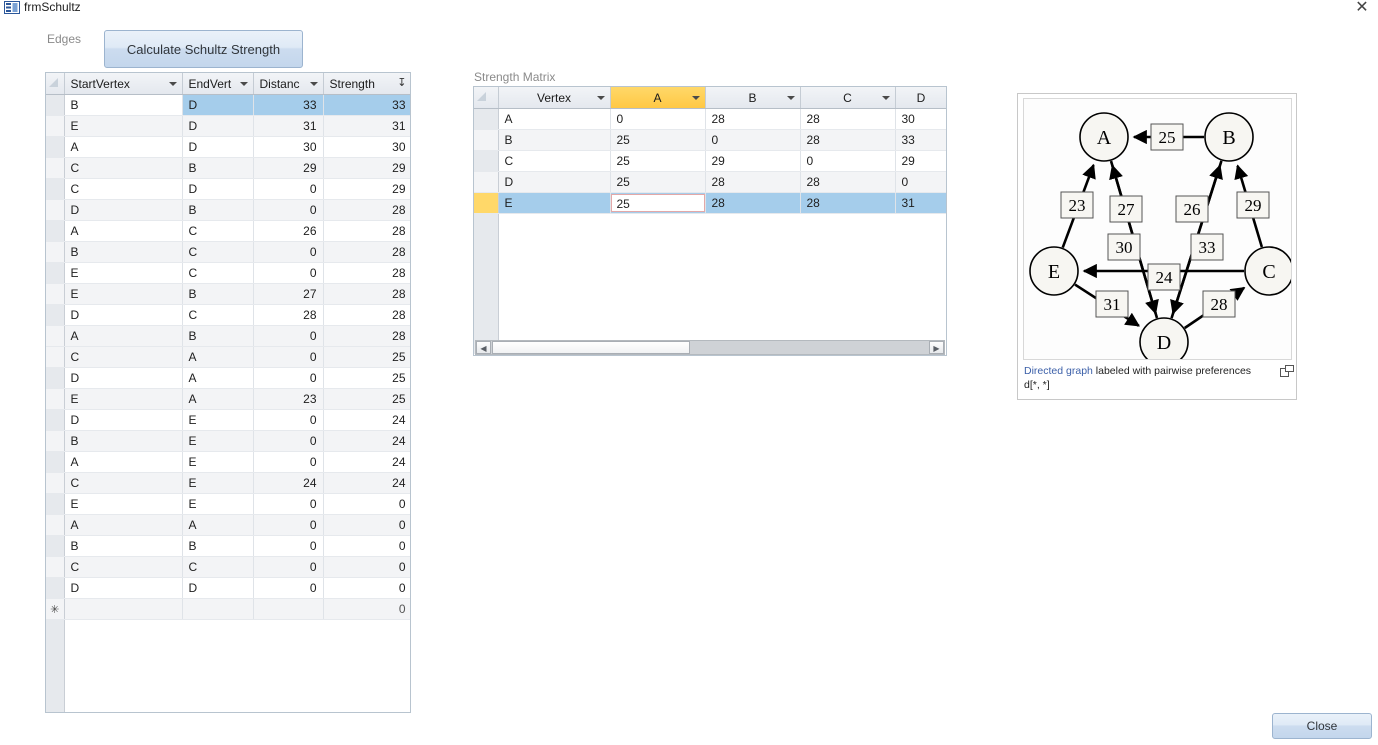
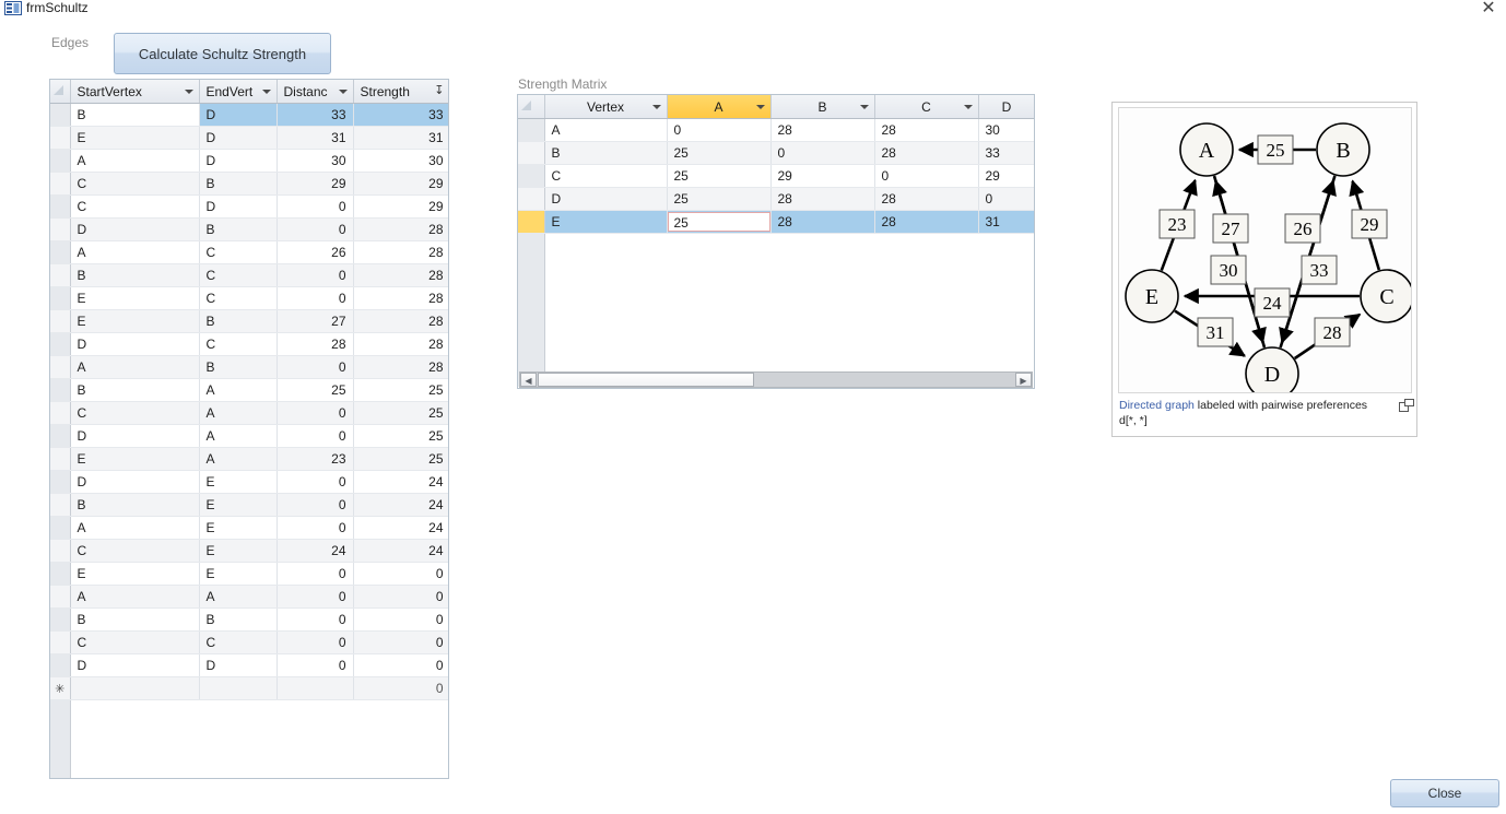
  frmSchultz
  ✕
  Edges
  Calculate Schultz Strength
  	StartVertex	EndVert	Distanc	Strength ↧
  	B	D	33	33
  	E	D	31	31
  	A	D	30	30
  	C	B	29	29
  	C	D	0	29
  	D	B	0	28
  	A	C	26	28
  	B	C	0	28
  	E	C	0	28
  	E	B	27	28
  	D	C	28	28
  	A	B	0	28
+ 	B	A	25	25
  	C	A	0	25
  	D	A	0	25
  	E	A	23	25
  	D	E	0	24
  	B	E	0	24
  	A	E	0	24
  	C	E	24	24
  	E	E	0	0
  	A	A	0	0
  	B	B	0	0
  	C	C	0	0
  	D	D	0	0
  ✳				0
  Strength Matrix
  	Vertex	A	B	C	D
  	A	0	28	28	30
  	B	25	0	28	33
  	C	25	29	0	29
  	D	25	28	28	0
  	E	25	28	28	31
  ◀
  ▶
  A
  B
  C
  D
  E
  25
  23
  27
  26
  29
  30
  33
  24
  31
  28
  Directed graph labeled with pairwise preferences
  d[*, *]
  Close
